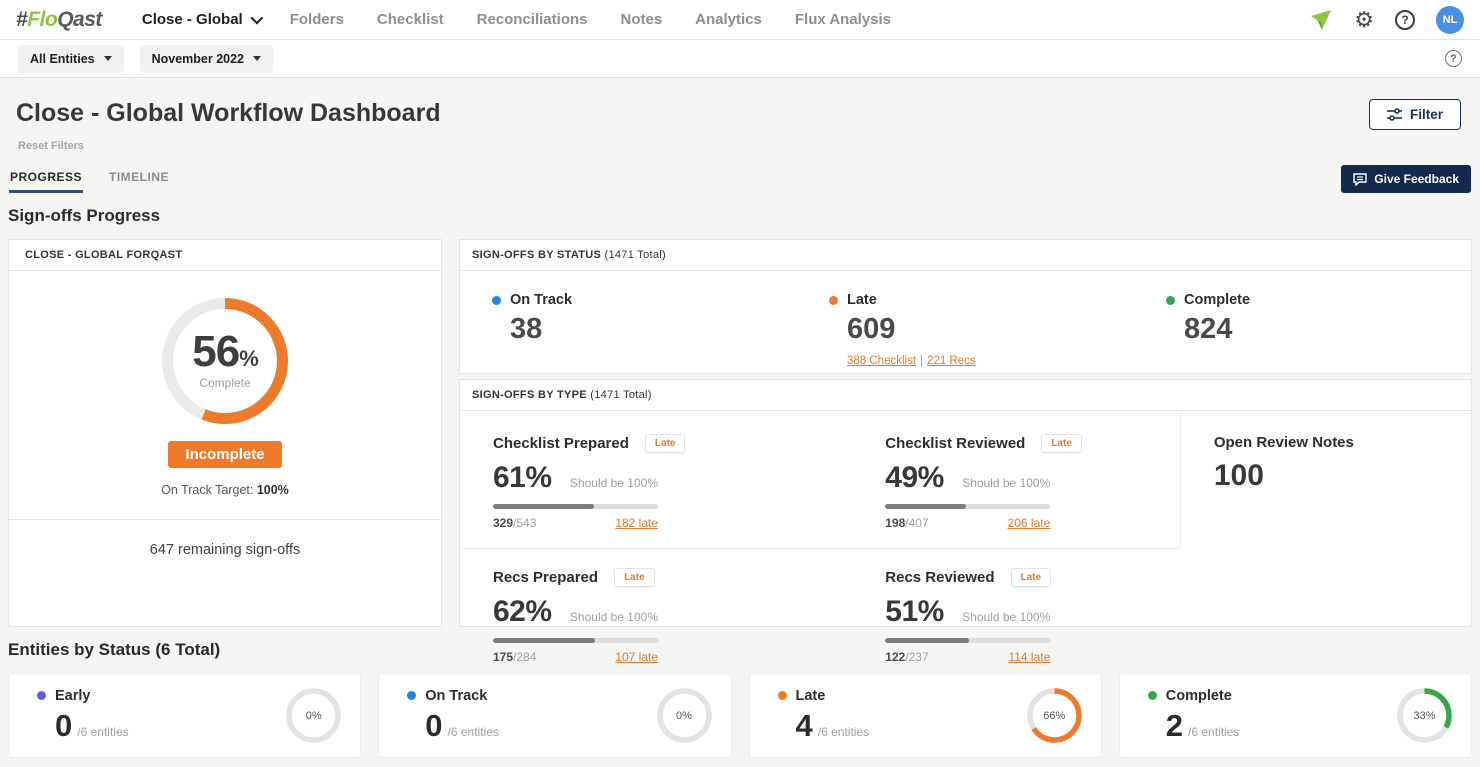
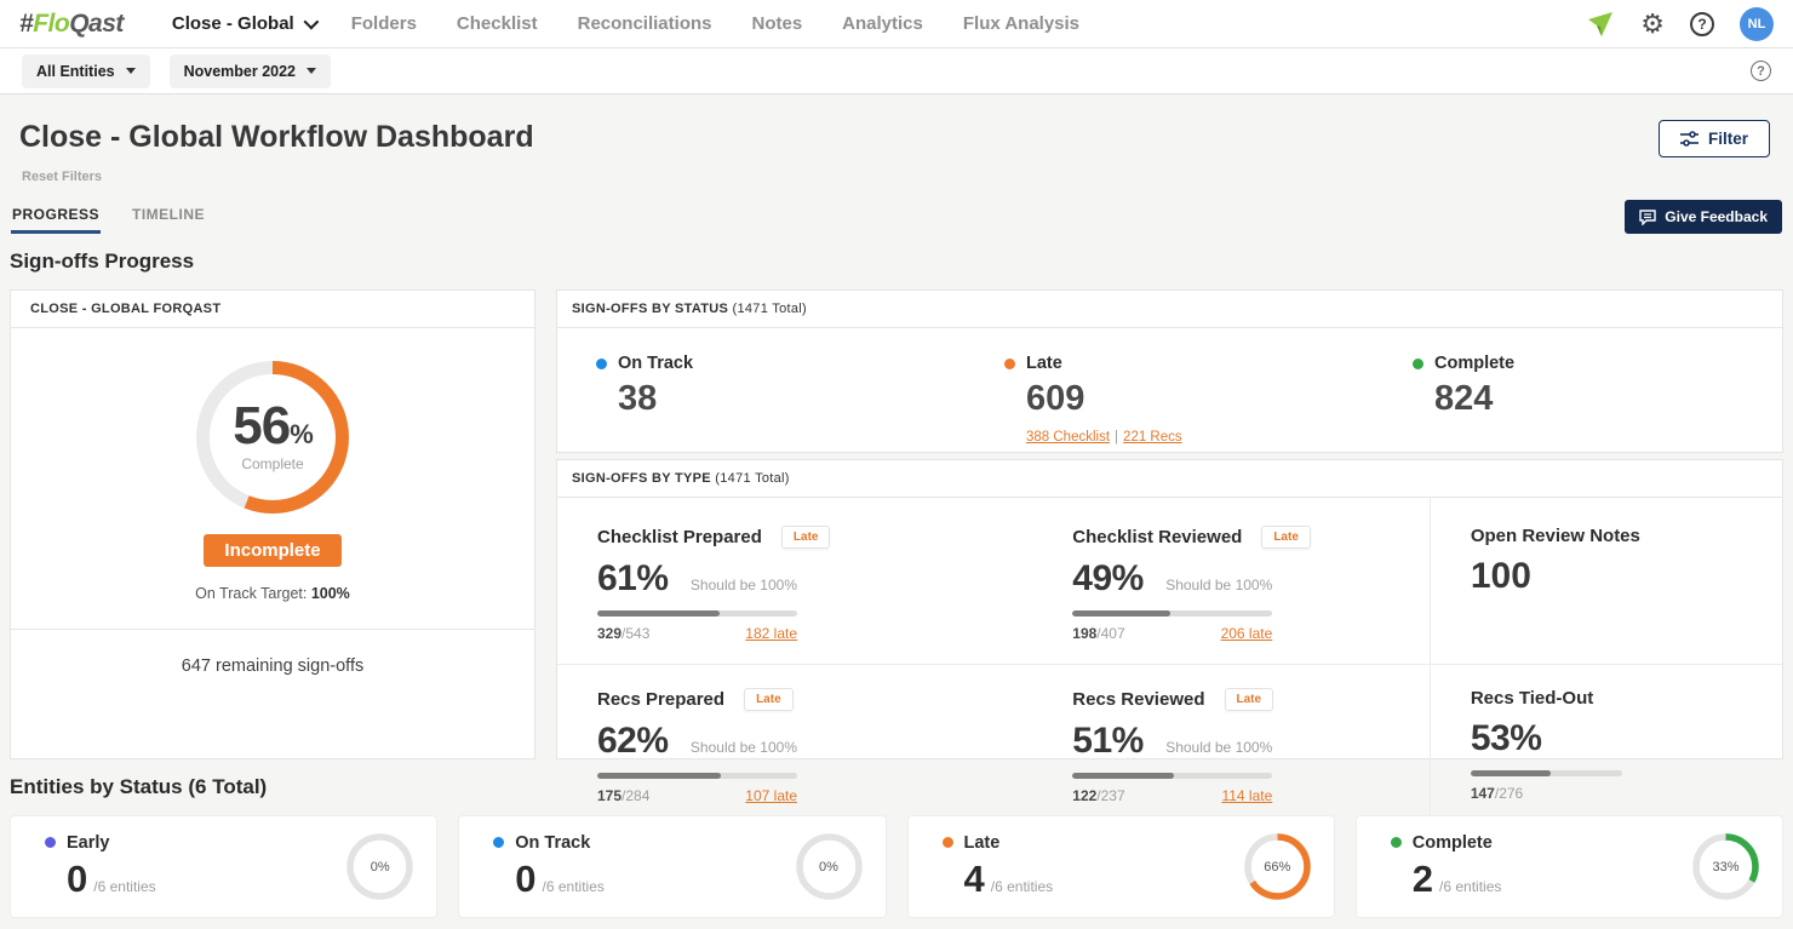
  #FloQast
  Close - Global
  Folders
  Checklist
  Reconciliations
  Notes
  Analytics
  Flux Analysis
  ⚙
  ?
  NL
  All Entities
  November 2022
  ?
  Close - Global Workflow Dashboard
  Filter
  Reset Filters
  PROGRESS
  TIMELINE
  Give Feedback
  Sign-offs Progress
  CLOSE - GLOBAL FORQAST
  56%
  Complete
  Incomplete
  On Track Target: 100%
  647 remaining sign-offs
  SIGN-OFFS BY STATUS (1471 Total)
  On Track
  38
  Late
  609
  388 Checklist | 221 Recs
  Complete
  824
  SIGN-OFFS BY TYPE (1471 Total)
  Checklist Prepared
  Late
  61%
  Should be 100%
  329/543
  182 late
  Checklist Reviewed
  Late
  49%
  Should be 100%
  198/407
  206 late
  Open Review Notes
  100
  Recs Prepared
  Late
  62%
  Should be 100%
  175/284
  107 late
  Recs Reviewed
  Late
  51%
  Should be 100%
  122/237
  114 late
+ Recs Tied-Out
+ 53%
+ 147/276
  Entities by Status (6 Total)
  Early
  0
  /6 entities
  0%
  On Track
  0
  /6 entities
  0%
  Late
  4
  /6 entities
  66%
  Complete
  2
  /6 entities
  33%
